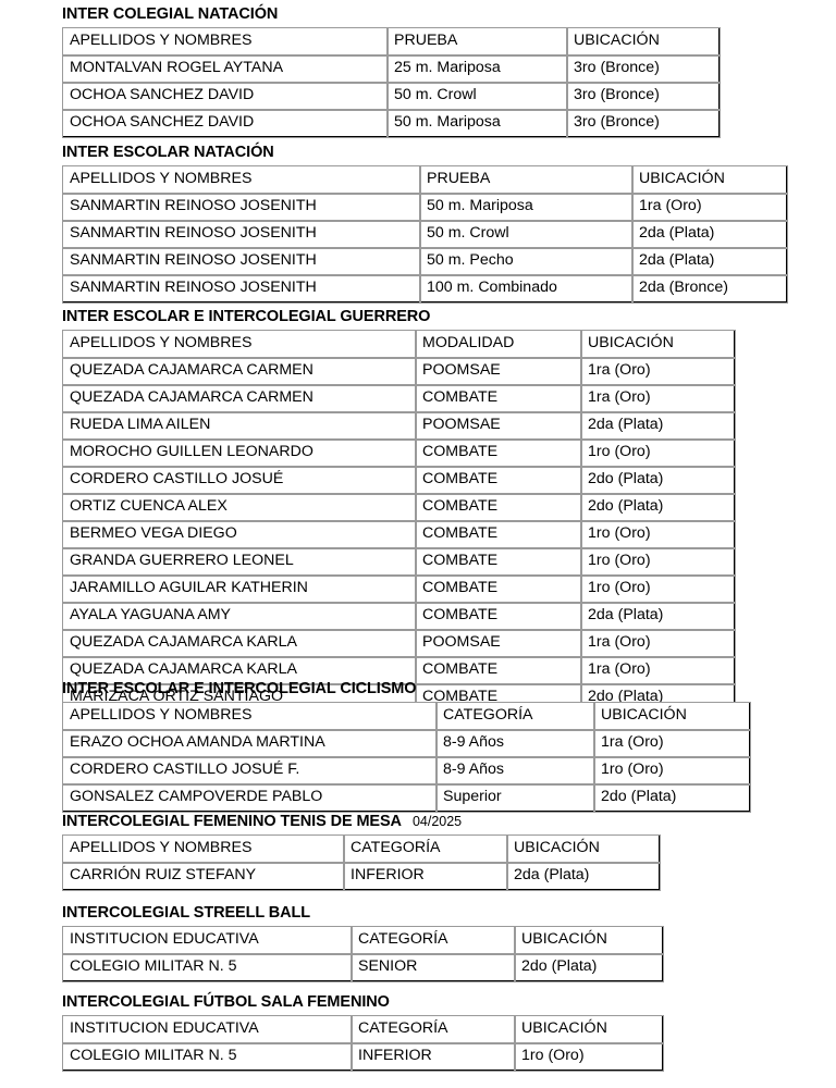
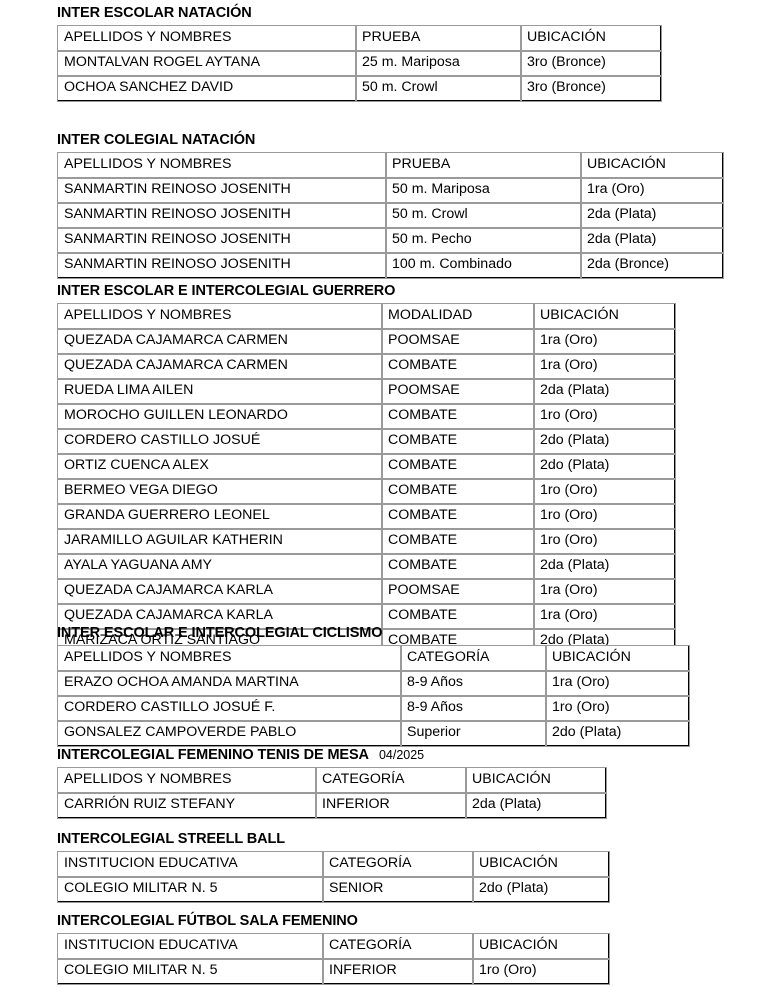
- INTER COLEGIAL NATACIÓN
+ INTER ESCOLAR NATACIÓN
  APELLIDOS Y NOMBRES	PRUEBA	UBICACIÓN
  MONTALVAN ROGEL AYTANA	25 m. Mariposa	3ro (Bronce)
  OCHOA SANCHEZ DAVID	50 m. Crowl	3ro (Bronce)
- OCHOA SANCHEZ DAVID	50 m. Mariposa	3ro (Bronce)
- INTER ESCOLAR NATACIÓN
+ INTER COLEGIAL NATACIÓN
  APELLIDOS Y NOMBRES	PRUEBA	UBICACIÓN
  SANMARTIN REINOSO JOSENITH	50 m. Mariposa	1ra (Oro)
  SANMARTIN REINOSO JOSENITH	50 m. Crowl	2da (Plata)
  SANMARTIN REINOSO JOSENITH	50 m. Pecho	2da (Plata)
  SANMARTIN REINOSO JOSENITH	100 m. Combinado	2da (Bronce)
  INTER ESCOLAR E INTERCOLEGIAL GUERRERO
  APELLIDOS Y NOMBRES	MODALIDAD	UBICACIÓN
  QUEZADA CAJAMARCA CARMEN	POOMSAE	1ra (Oro)
  QUEZADA CAJAMARCA CARMEN	COMBATE	1ra (Oro)
  RUEDA LIMA AILEN	POOMSAE	2da (Plata)
  MOROCHO GUILLEN LEONARDO	COMBATE	1ro (Oro)
  CORDERO CASTILLO JOSUÉ	COMBATE	2do (Plata)
  ORTIZ CUENCA ALEX	COMBATE	2do (Plata)
  BERMEO VEGA DIEGO	COMBATE	1ro (Oro)
  GRANDA GUERRERO LEONEL	COMBATE	1ro (Oro)
  JARAMILLO AGUILAR KATHERIN	COMBATE	1ro (Oro)
  AYALA YAGUANA AMY	COMBATE	2da (Plata)
  QUEZADA CAJAMARCA KARLA	POOMSAE	1ra (Oro)
  QUEZADA CAJAMARCA KARLA	COMBATE	1ra (Oro)
  MARIZACA ORTIZ SANTIAGO	COMBATE	2do (Plata)
  INTER ESCOLAR E INTERCOLEGIAL CICLISMO
  APELLIDOS Y NOMBRES	CATEGORÍA	UBICACIÓN
  ERAZO OCHOA AMANDA MARTINA	8-9 Años	1ra (Oro)
  CORDERO CASTILLO JOSUÉ F.	8-9 Años	1ro (Oro)
  GONSALEZ CAMPOVERDE PABLO	Superior	2do (Plata)
  INTERCOLEGIAL FEMENINO TENIS DE MESA 04/2025
  APELLIDOS Y NOMBRES	CATEGORÍA	UBICACIÓN
  CARRIÓN RUIZ STEFANY	INFERIOR	2da (Plata)
  INTERCOLEGIAL STREELL BALL
  INSTITUCION EDUCATIVA	CATEGORÍA	UBICACIÓN
  COLEGIO MILITAR N. 5	SENIOR	2do (Plata)
  INTERCOLEGIAL FÚTBOL SALA FEMENINO
  INSTITUCION EDUCATIVA	CATEGORÍA	UBICACIÓN
  COLEGIO MILITAR N. 5	INFERIOR	1ro (Oro)
